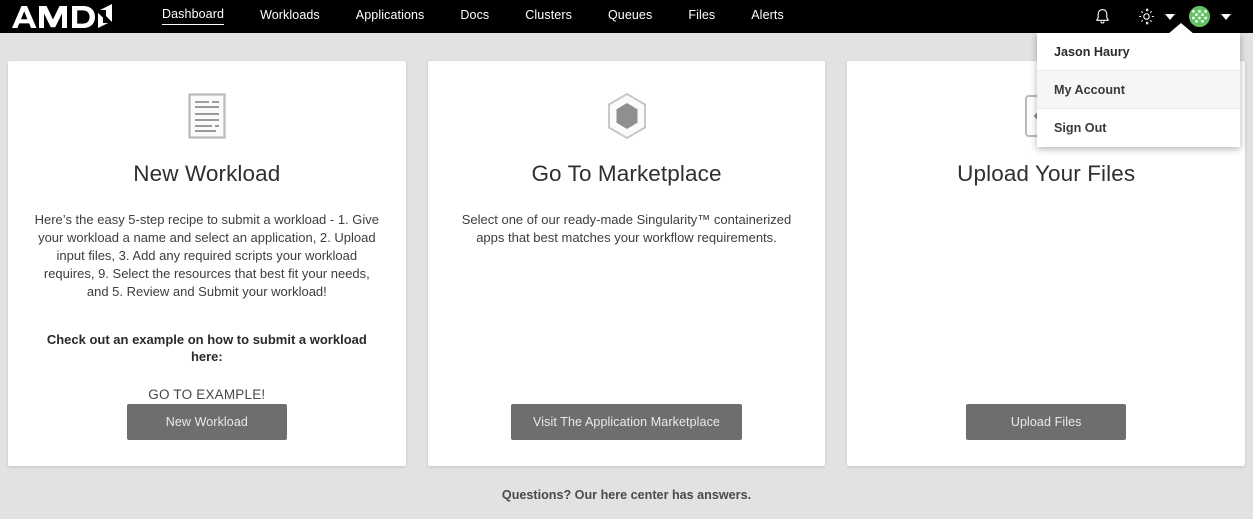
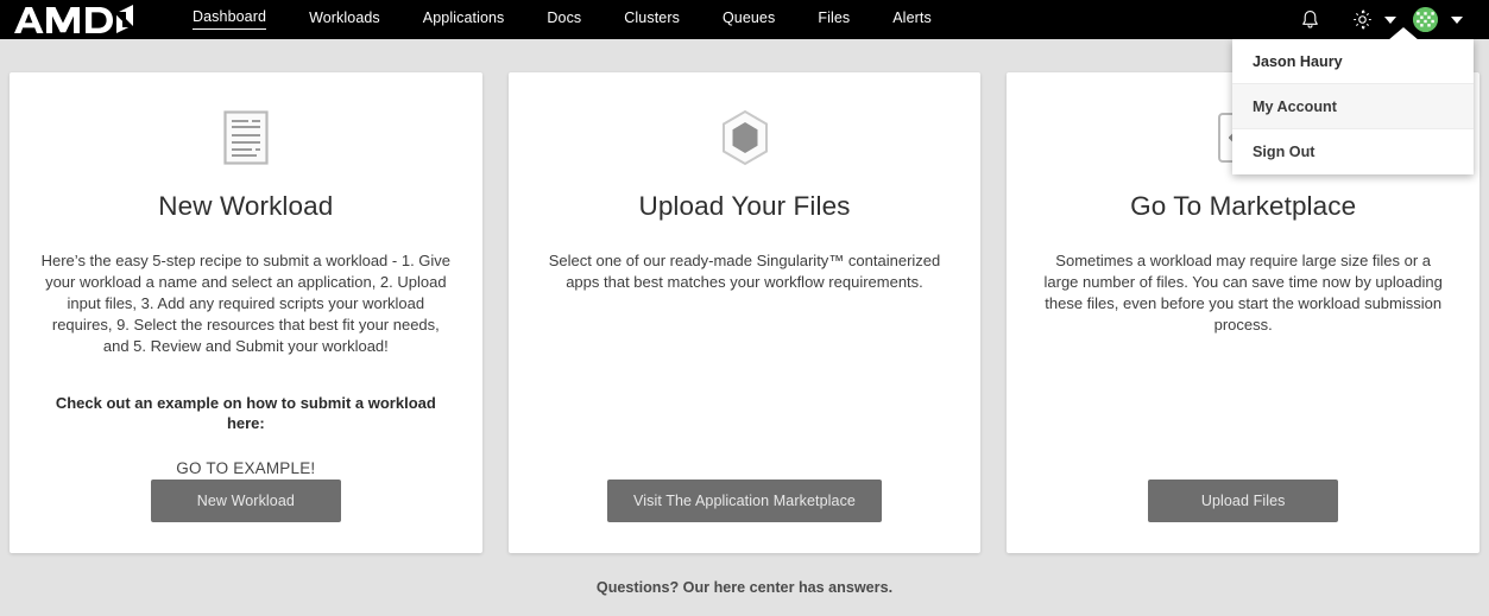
  Dashboard
  Workloads
  Applications
  Docs
  Clusters
  Queues
  Files
  Alerts
  Jason Haury
  My Account
  Sign Out
  New Workload
  Here’s the easy 5-step recipe to submit a workload - 1. Give your workload a name and select an application, 2. Upload input files, 3. Add any required scripts your workload requires, 9. Select the resources that best fit your needs, and 5. Review and Submit your workload!
  Check out an example on how to submit a workload here:
  GO TO EXAMPLE!
  New Workload
- Go To Marketplace
+ Upload Your Files
  Select one of our ready-made Singularity™ containerized apps that best matches your workflow requirements.
  Visit The Application Marketplace
- Upload Your Files
+ Go To Marketplace
+ Sometimes a workload may require large size files or a large number of files. You can save time now by uploading these files, even before you start the workload submission process.
  Upload Files
  Questions? Our here center has answers.
